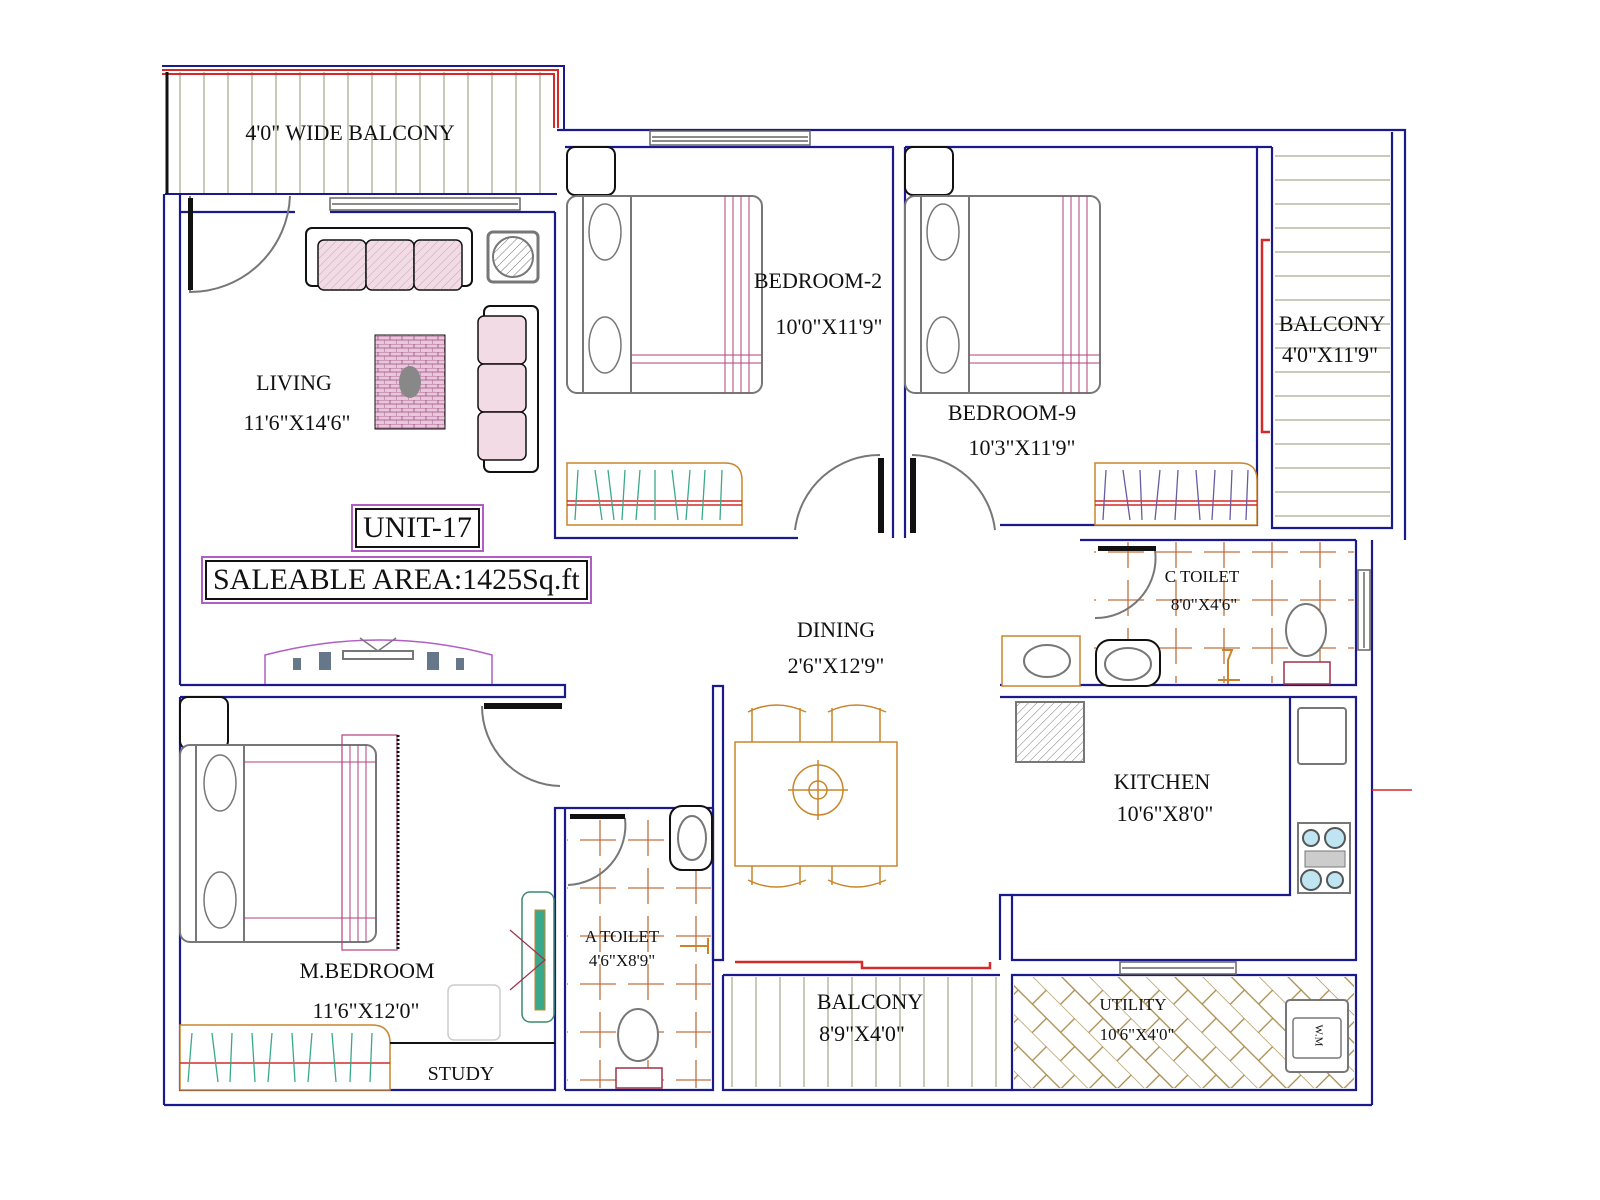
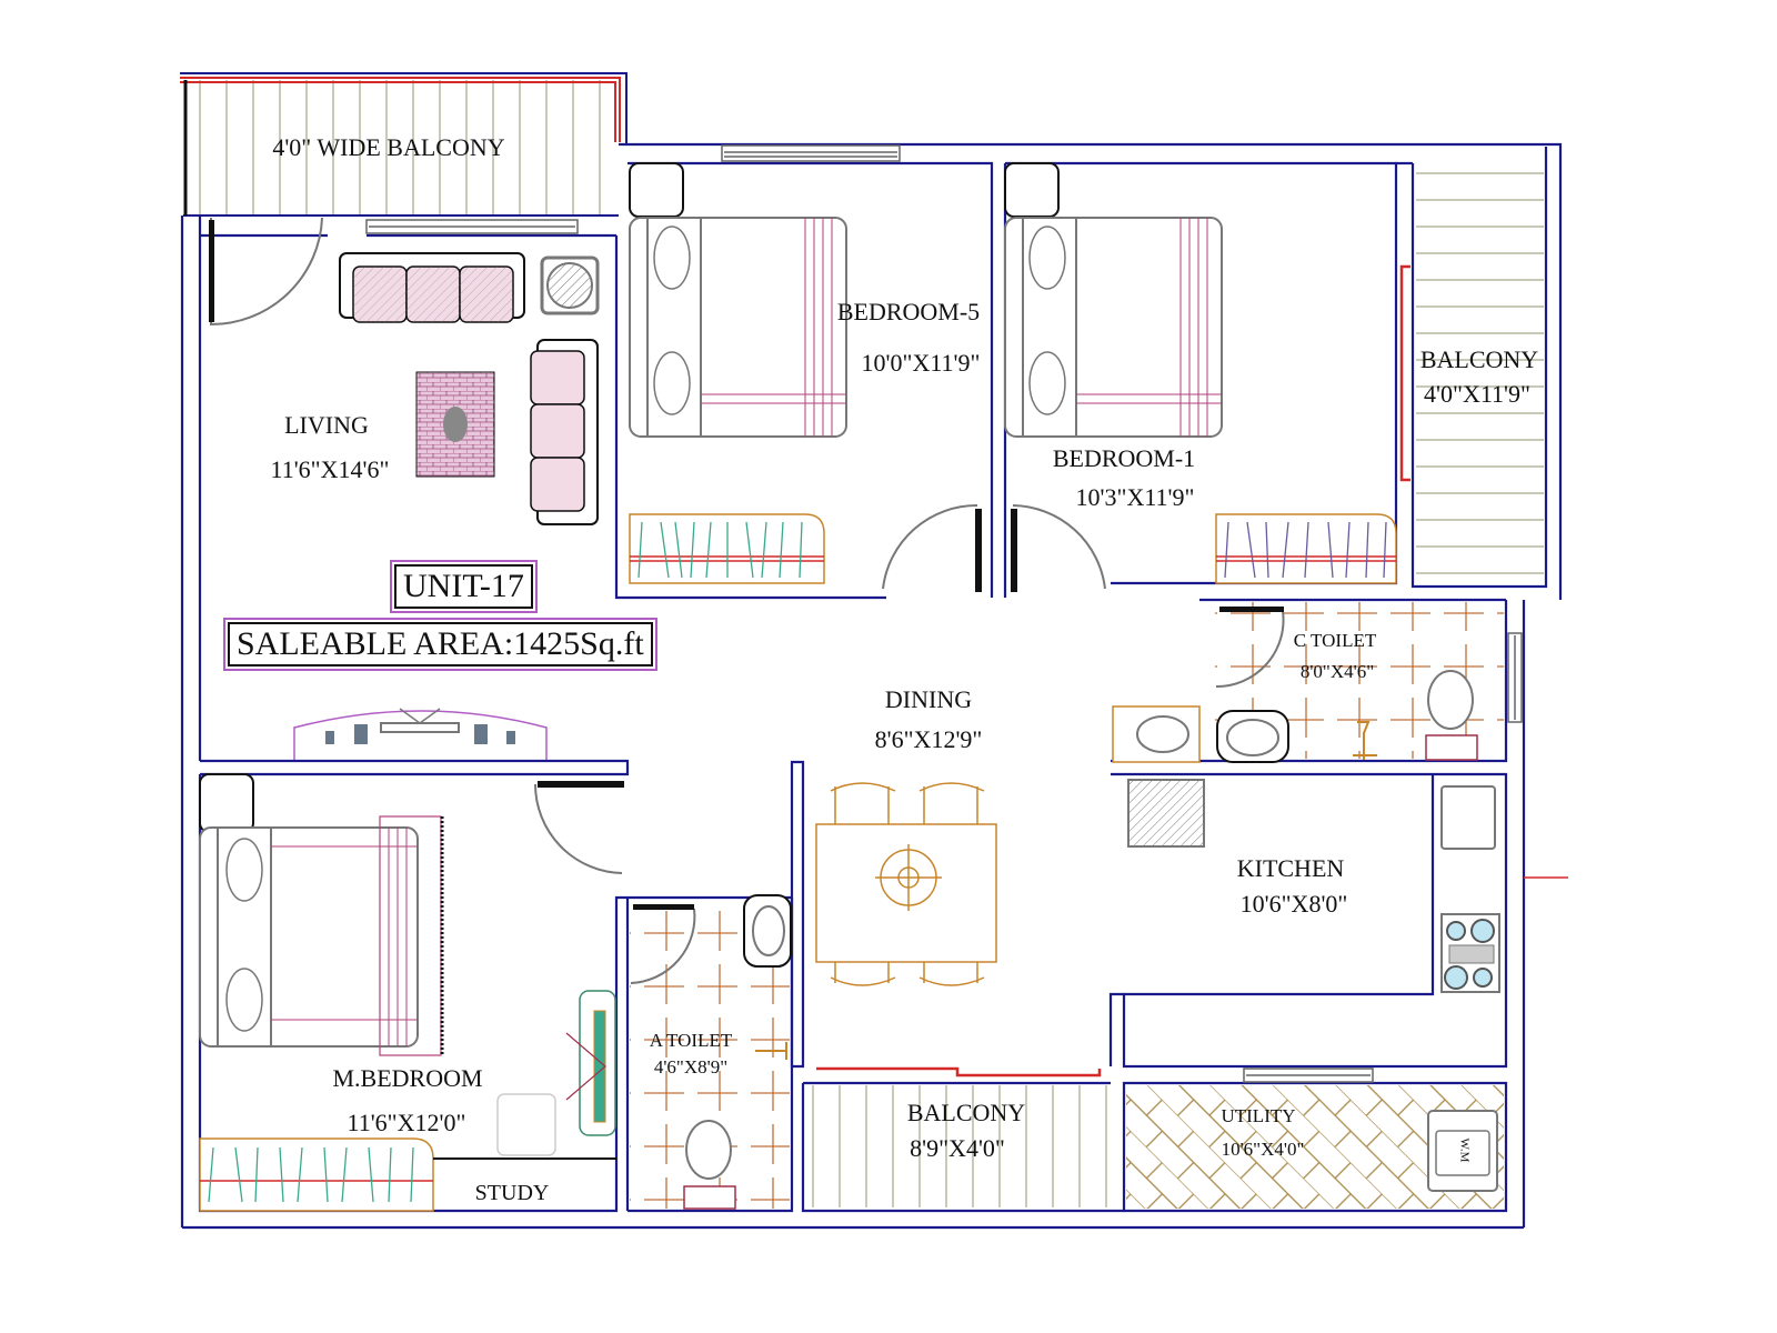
  4'0" WIDE BALCONY
  LIVING
  11'6"X14'6"
- BEDROOM-2
+ BEDROOM-5
  10'0"X11'9"
- BEDROOM-9
+ BEDROOM-1
  10'3"X11'9"
  BALCONY
  4'0"X11'9"
  UNIT-17
  SALEABLE AREA:1425Sq.ft
  C TOILET
  8'0"X4'6"
  DINING
- 2'6"X12'9"
+ 8'6"X12'9"
  KITCHEN
  10'6"X8'0"
  M.BEDROOM
  11'6"X12'0"
  STUDY
  A TOILET
  4'6"X8'9"
  BALCONY
  8'9"X4'0"
  UTILITY
  10'6"X4'0"
